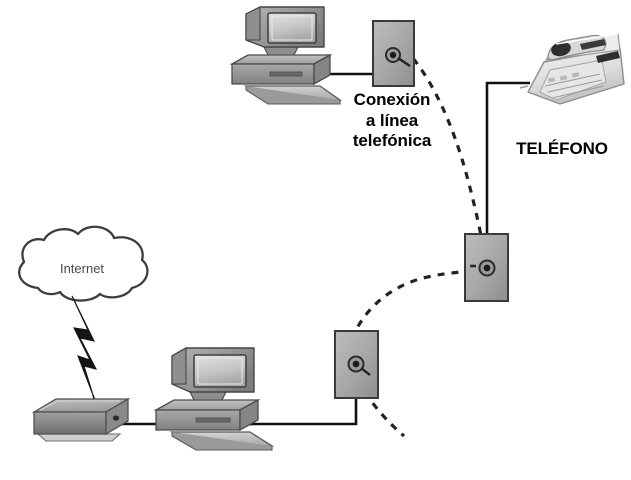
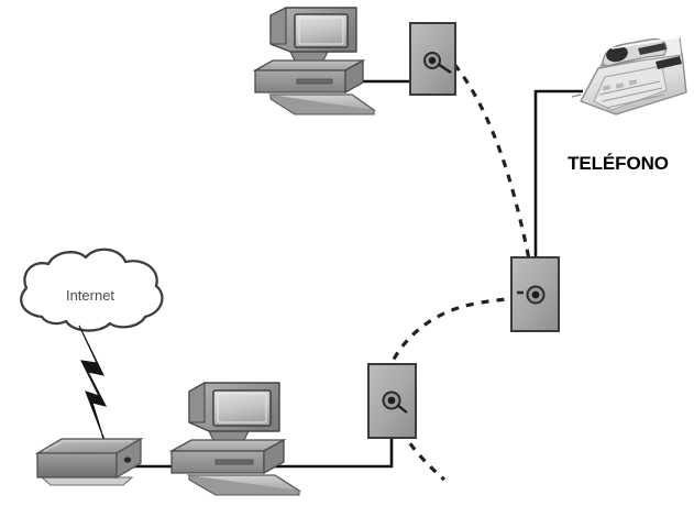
- Conexión
- a línea
- telefónica
  TELÉFONO
  Internet
